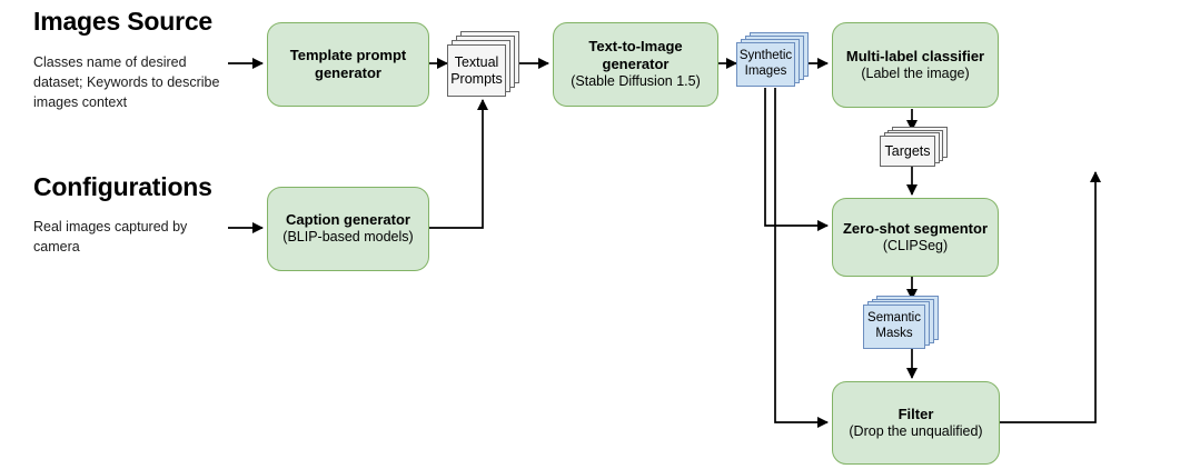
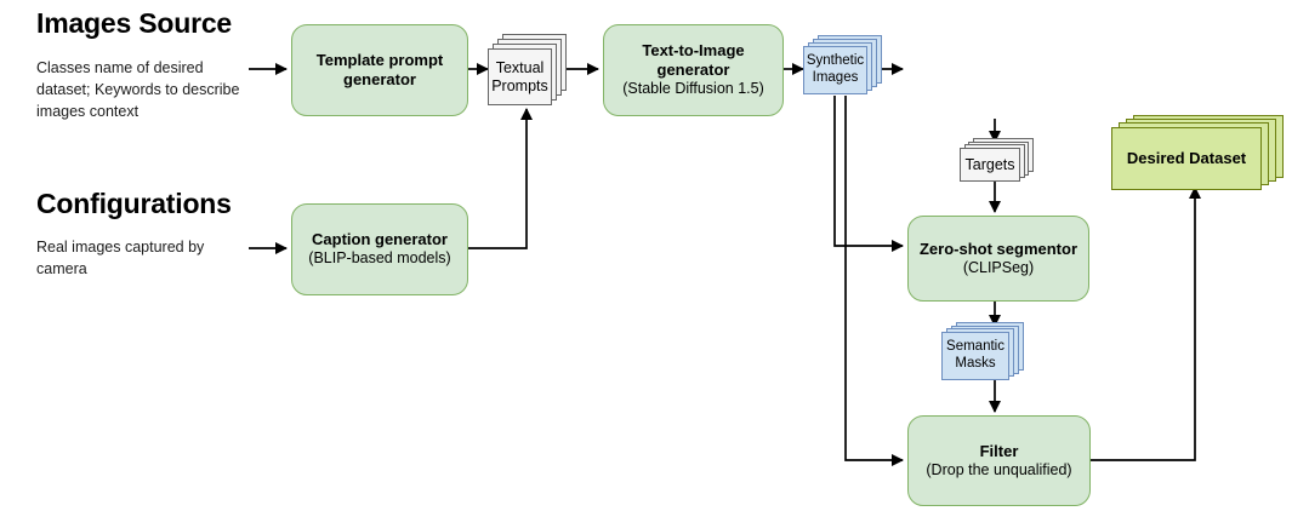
  Images Source
  Classes name of desired dataset; Keywords to describe images context
  Configurations
  Real images captured by camera
  Template prompt generator
  Caption generator
  (BLIP-based models)
  Textual
  Prompts
  Text-to-Image generator
  (Stable Diffusion 1.5)
  Synthetic
  Images
- Multi-label classifier
- (Label the image)
  Targets
  Zero-shot segmentor
  (CLIPSeg)
  Semantic
  Masks
  Filter
  (Drop the unqualified)
+ Desired Dataset
